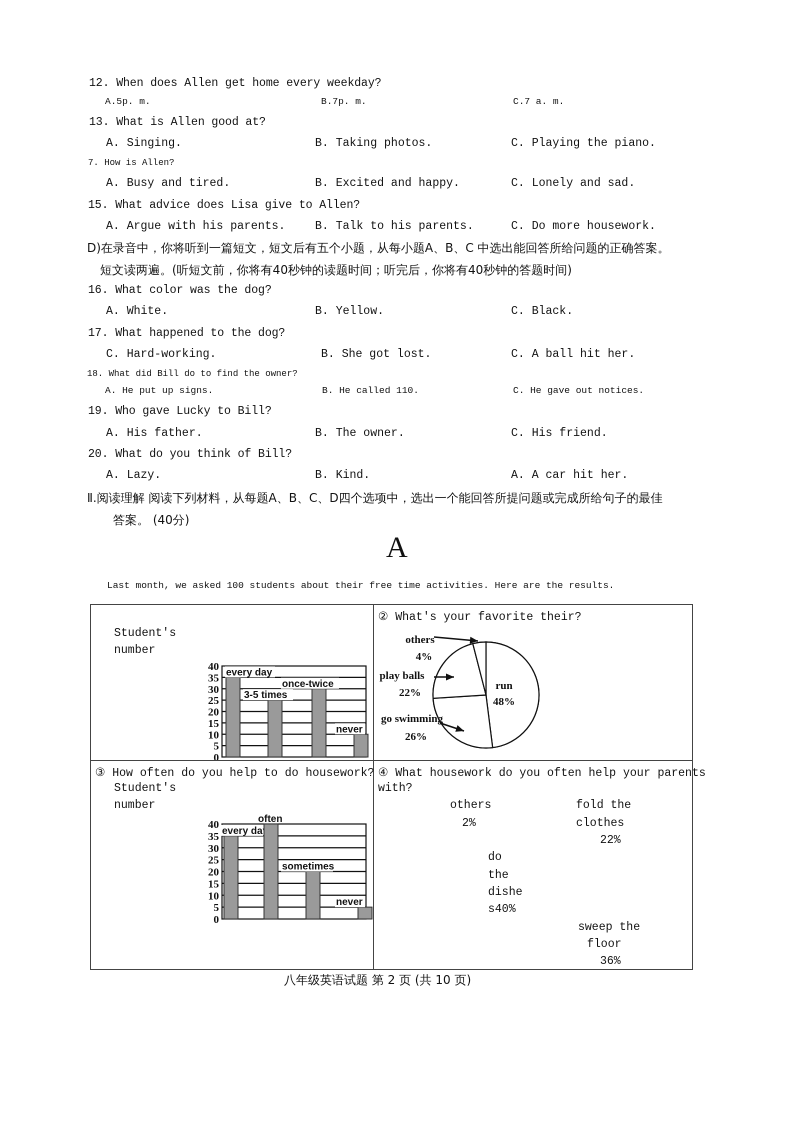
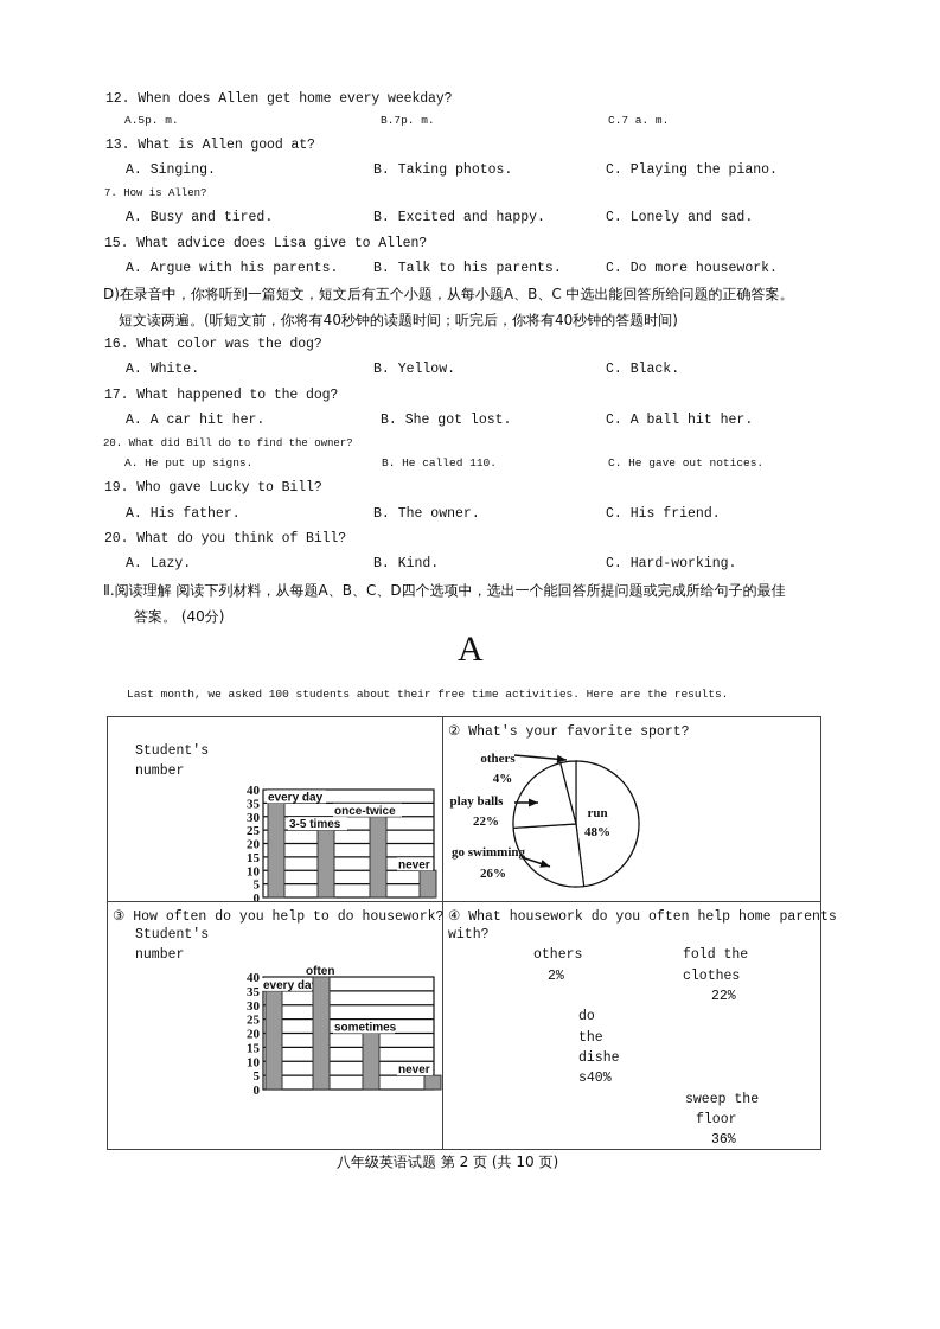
  12. When does Allen get home every weekday?
  A.5p. m.
  B.7p. m.
  C.7 a. m.
  13. What is Allen good at?
  A. Singing.
  B. Taking photos.
  C. Playing the piano.
  7. How is Allen?
  A. Busy and tired.
  B. Excited and happy.
  C. Lonely and sad.
  15. What advice does Lisa give to Allen?
  A. Argue with his parents.
  B. Talk to his parents.
  C. Do more housework.
  D)在录音中，你将听到一篇短文，短文后有五个小题，从每小题A、B、C 中选出能回答所给问题的正确答案。
  短文读两遍。(听短文前，你将有40秒钟的读题时间；听完后，你将有40秒钟的答题时间)
  16. What color was the dog?
  A. White.
  B. Yellow.
  C. Black.
  17. What happened to the dog?
- C. Hard-working.
+ A. A car hit her.
  B. She got lost.
  C. A ball hit her.
- 18. What did Bill do to find the owner?
+ 20. What did Bill do to find the owner?
  A. He put up signs.
  B. He called 110.
  C. He gave out notices.
  19. Who gave Lucky to Bill?
  A. His father.
  B. The owner.
  C. His friend.
  20. What do you think of Bill?
  A. Lazy.
  B. Kind.
- A. A car hit her.
+ C. Hard-working.
  Ⅱ.阅读理解 阅读下列材料，从每题A、B、C、D四个选项中，选出一个能回答所提问题或完成所给句子的最佳
  答案。 (40分)
  A
  Last month, we asked 100 students about their free time activities. Here are the results.
  Student's
  number
  0
  5
  10
  15
  20
  25
  30
  35
  40
  every day
  3-5 times
  once-twice
  never
- ② What's your favorite their?
+ ② What's your favorite sport?
  run
  48%
  go swimming
  26%
  play balls
  22%
  others
  4%
  ③ How often do you help to do housework?
  Student's
  number
  0
  5
  10
  15
  20
  25
  30
  35
  40
  every da
  often
  sometimes
  never
- ④ What housework do you often help your parents
+ ④ What housework do you often help home parents
  with?
  others
  2%
  fold the
  clothes
  22%
  do
  the
  dishe
  s40%
  sweep the
  floor
  36%
  八年级英语试题 第 2 页 (共 10 页)
